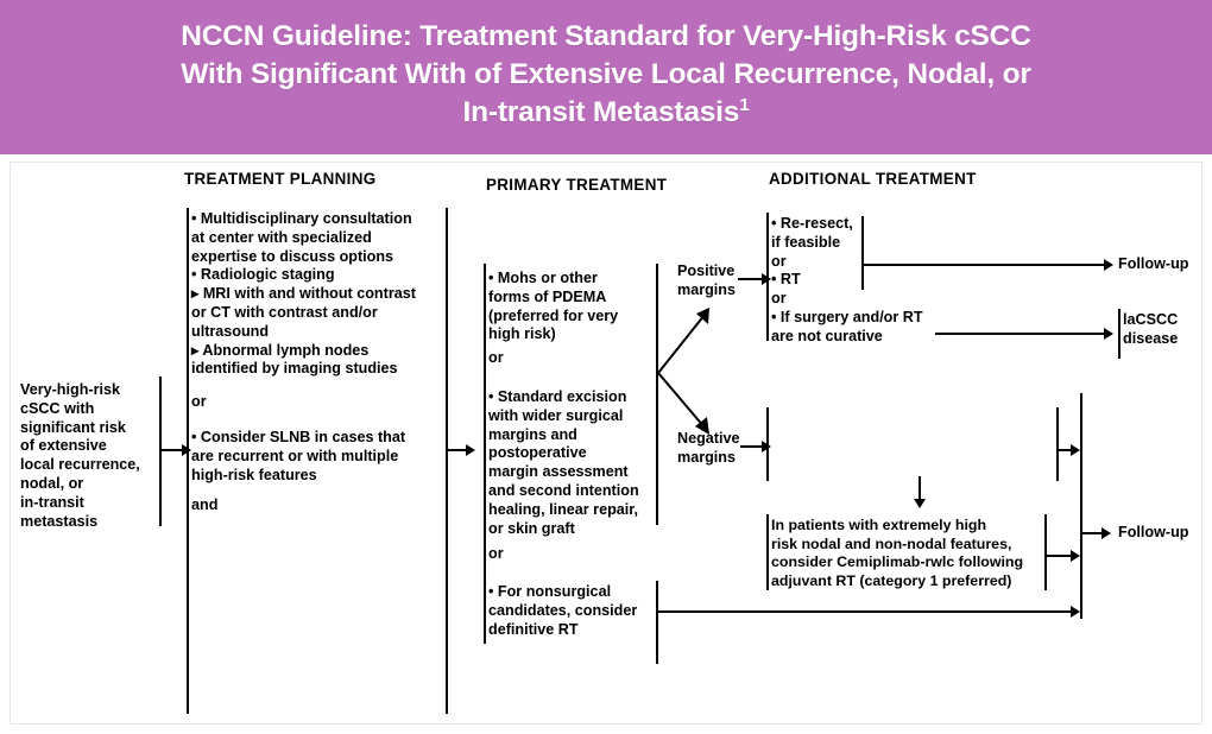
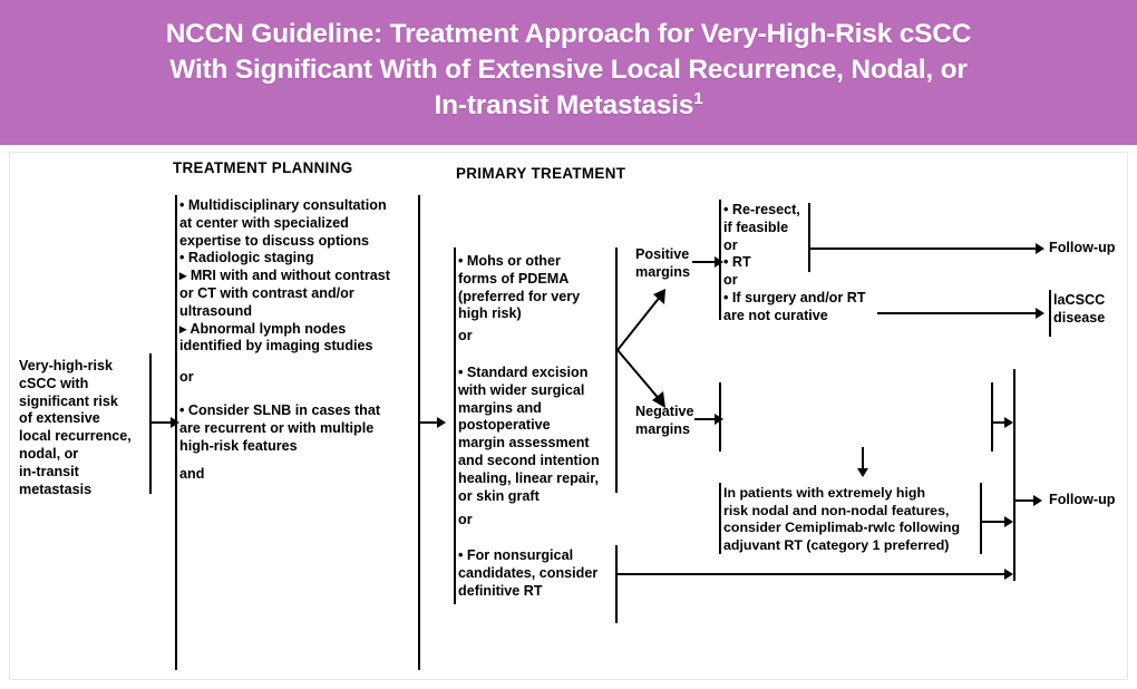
- NCCN Guideline: Treatment Standard for Very-High-Risk cSCC
+ NCCN Guideline: Treatment Approach for Very-High-Risk cSCC
  With Significant With of Extensive Local Recurrence, Nodal, or
  In-transit Metastasis1
  TREATMENT PLANNING
  PRIMARY TREATMENT
- ADDITIONAL TREATMENT
  Very-high-risk
  cSCC with
  significant risk
  of extensive
  local recurrence,
  nodal, or
  in-transit
  metastasis
  • Multidisciplinary consultation
  at center with specialized
  expertise to discuss options
  • Radiologic staging
  ▸ MRI with and without contrast
  or CT with contrast and/or
  ultrasound
  ▸ Abnormal lymph nodes
  identified by imaging studies
  or
  • Consider SLNB in cases that
  are recurrent or with multiple
  high-risk features
  and
  • Mohs or other
  forms of PDEMA
  (preferred for very
  high risk)
  or
  • Standard excision
  with wider surgical
  margins and
  postoperative
  margin assessment
  and second intention
  healing, linear repair,
  or skin graft
  or
  • For nonsurgical
  candidates, consider
  definitive RT
  Positive
  margins
  Negative
  margins
  • Re-resect,
  if feasible
  or
  • RT
  or
  • If surgery and/or RT
  are not curative
  Follow-up
  laCSCC
  disease
  In patients with extremely high
  risk nodal and non-nodal features,
  consider Cemiplimab-rwlc following
  adjuvant RT (category 1 preferred)
  Follow-up
